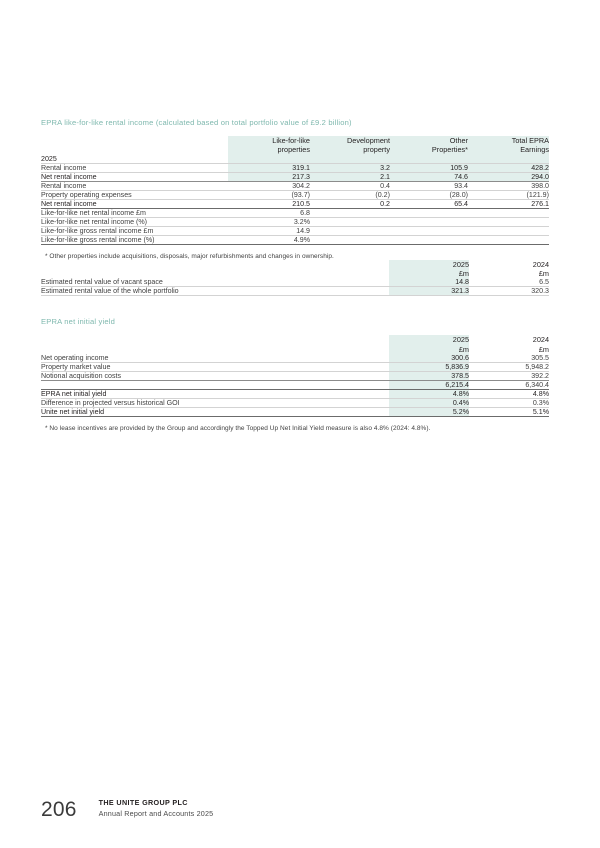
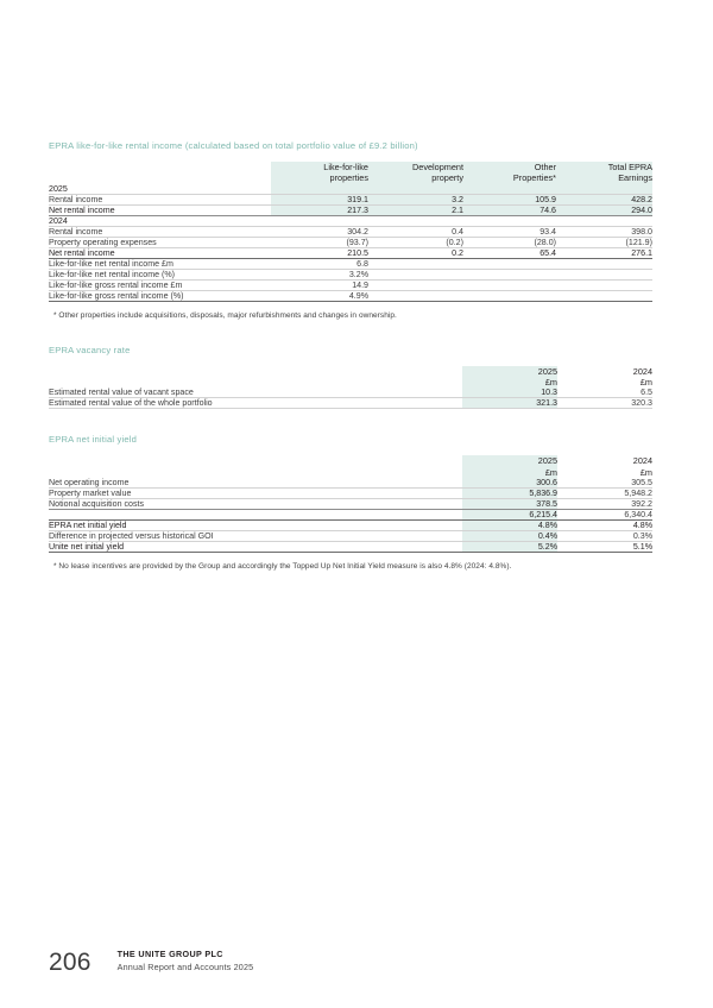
  EPRA like-for-like rental income (calculated based on total portfolio value of £9.2 billion)
  	Like-for-like properties	Development property	Other Properties*	Total EPRA Earnings
  2025
  Rental income	319.1	3.2	105.9	428.2
  Net rental income	217.3	2.1	74.6	294.0
+ 2024
  Rental income	304.2	0.4	93.4	398.0
  Property operating expenses	(93.7)	(0.2)	(28.0)	(121.9)
  Net rental income	210.5	0.2	65.4	276.1
  Like-for-like net rental income £m	6.8
  Like-for-like net rental income (%)	3.2%
  Like-for-like gross rental income £m	14.9
  Like-for-like gross rental income (%)	4.9%
+ EPRA vacancy rate
  	2025 £m	2024 £m
- Estimated rental value of vacant space	14.8	6.5
+ Estimated rental value of vacant space	10.3	6.5
  Estimated rental value of the whole portfolio	321.3	320.3
  EPRA net initial yield
  	2025 £m	2024 £m
  Net operating income	300.6	305.5
  Property market value	5,836.9	5,948.2
  Notional acquisition costs	378.5	392.2
  	6,215.4	6,340.4
  EPRA net initial yield	4.8%	4.8%
  Difference in projected versus historical GOI	0.4%	0.3%
  Unite net initial yield	5.2%	5.1%
  206
  THE UNITE GROUP PLC
  Annual Report and Accounts 2025
